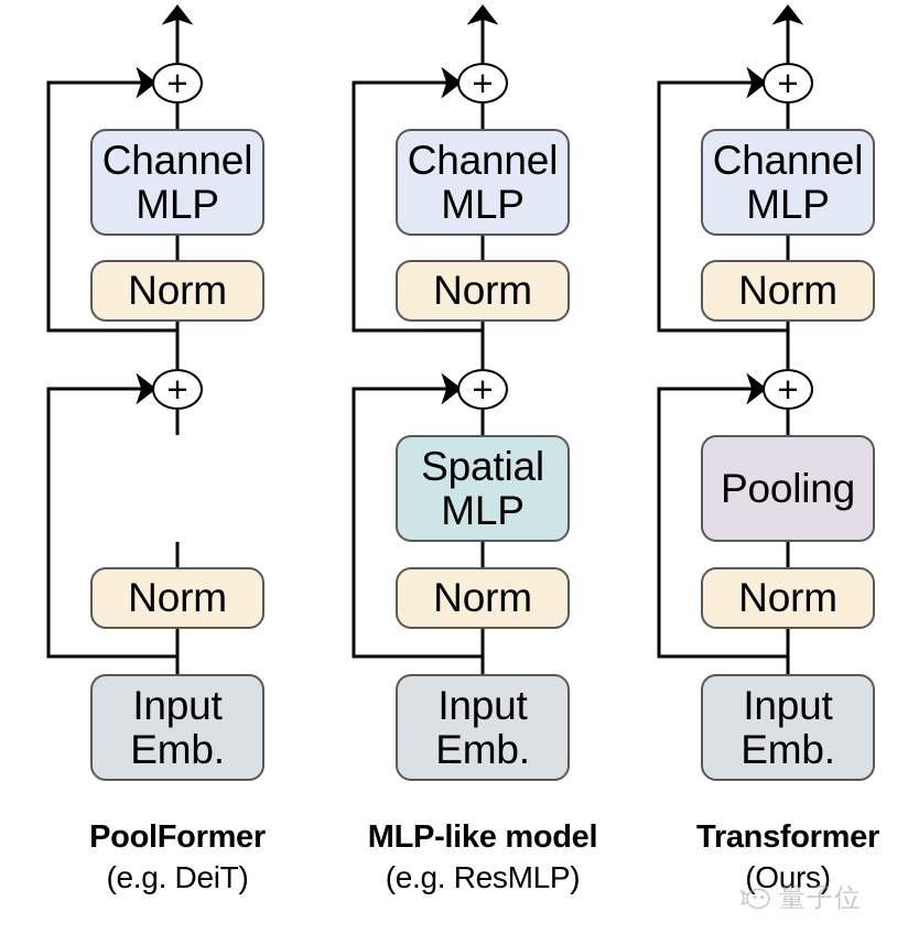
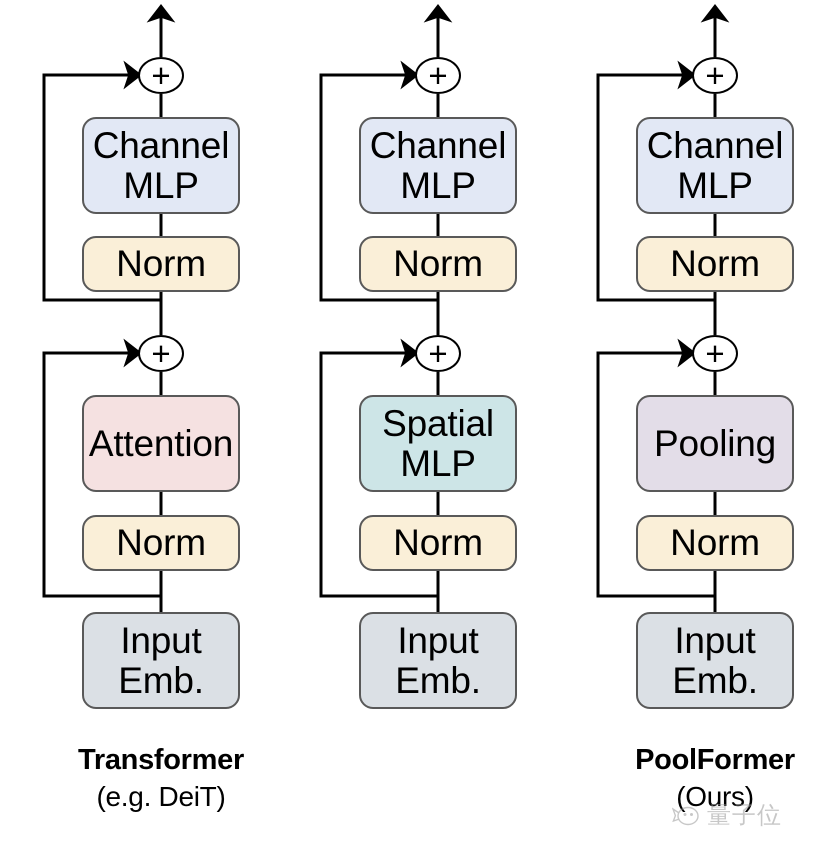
  +
  Channel
  MLP
  Norm
  +
+ Attention
  Norm
  Input
  Emb.
- PoolFormer
+ Transformer
  (e.g. DeiT)
  +
  Channel
  MLP
  Norm
  +
  Spatial
  MLP
  Norm
  Input
  Emb.
- MLP-like model
- (e.g. ResMLP)
  +
  Channel
  MLP
  Norm
  +
  Pooling
  Norm
  Input
  Emb.
- Transformer
+ PoolFormer
  (Ours)
  量子位
